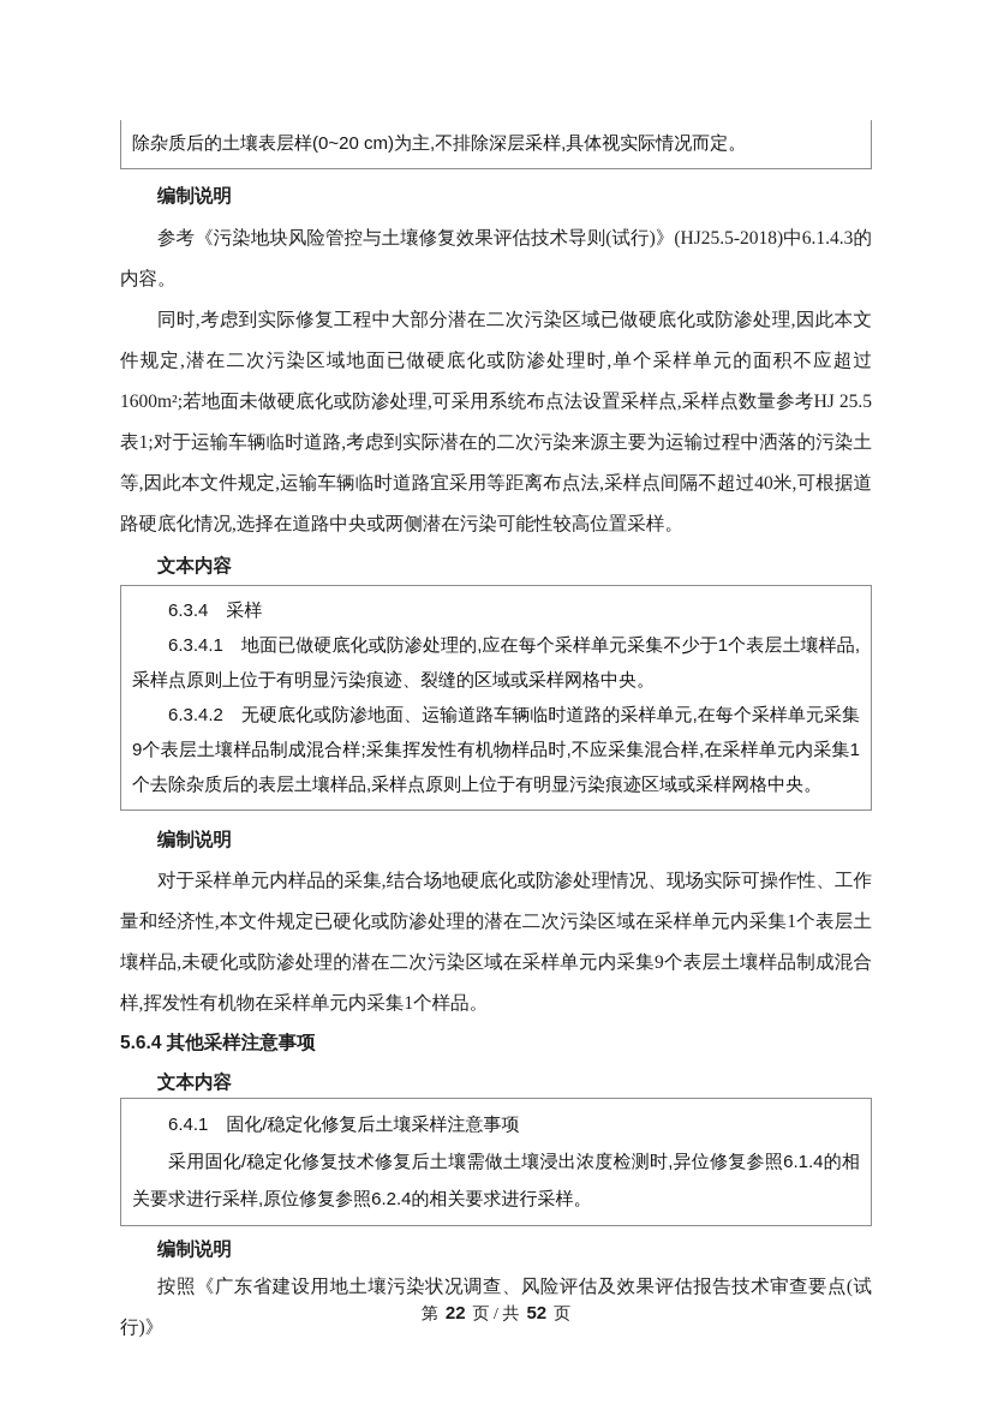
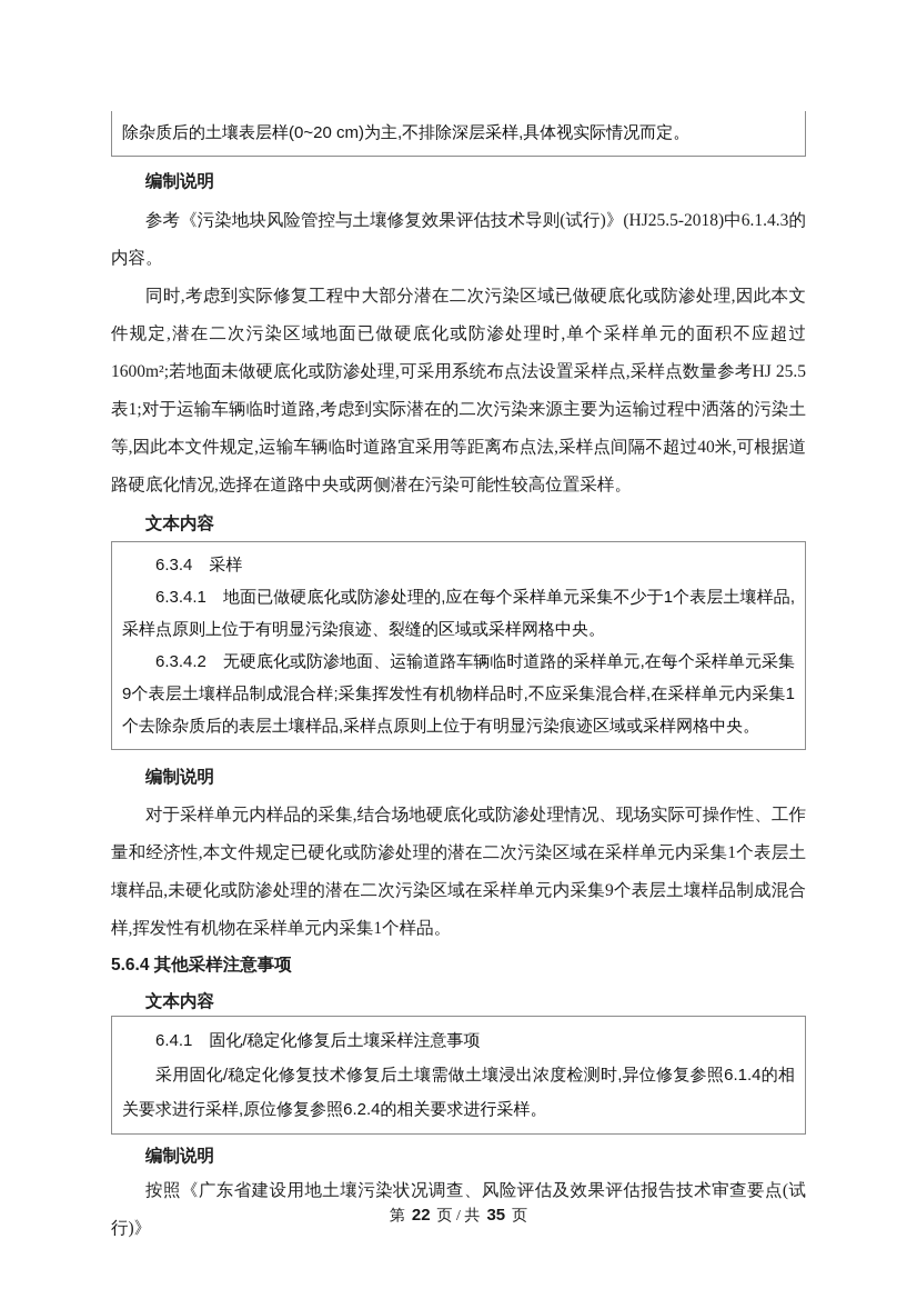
  除杂质后的土壤表层样(0~20 cm)为主,不排除深层采样,具体视实际情况而定。
  编制说明
  参考《污染地块风险管控与土壤修复效果评估技术导则(试行)》(HJ25.5-2018)中6.1.4.3的内容。
  同时,考虑到实际修复工程中大部分潜在二次污染区域已做硬底化或防渗处理,因此本文件规定,潜在二次污染区域地面已做硬底化或防渗处理时,单个采样单元的面积不应超过1600m²;若地面未做硬底化或防渗处理,可采用系统布点法设置采样点,采样点数量参考HJ 25.5表1;对于运输车辆临时道路,考虑到实际潜在的二次污染来源主要为运输过程中洒落的污染土等,因此本文件规定,运输车辆临时道路宜采用等距离布点法,采样点间隔不超过40米,可根据道路硬底化情况,选择在道路中央或两侧潜在污染可能性较高位置采样。
  文本内容
  6.3.4 采样
  6.3.4.1 地面已做硬底化或防渗处理的,应在每个采样单元采集不少于1个表层土壤样品,采样点原则上位于有明显污染痕迹、裂缝的区域或采样网格中央。
  6.3.4.2 无硬底化或防渗地面、运输道路车辆临时道路的采样单元,在每个采样单元采集9个表层土壤样品制成混合样;采集挥发性有机物样品时,不应采集混合样,在采样单元内采集1个去除杂质后的表层土壤样品,采样点原则上位于有明显污染痕迹区域或采样网格中央。
  编制说明
  对于采样单元内样品的采集,结合场地硬底化或防渗处理情况、现场实际可操作性、工作量和经济性,本文件规定已硬化或防渗处理的潜在二次污染区域在采样单元内采集1个表层土壤样品,未硬化或防渗处理的潜在二次污染区域在采样单元内采集9个表层土壤样品制成混合样,挥发性有机物在采样单元内采集1个样品。
  5.6.4 其他采样注意事项
  文本内容
  6.4.1 固化/稳定化修复后土壤采样注意事项
  采用固化/稳定化修复技术修复后土壤需做土壤浸出浓度检测时,异位修复参照6.1.4的相关要求进行采样,原位修复参照6.2.4的相关要求进行采样。
  编制说明
  按照《广东省建设用地土壤污染状况调查、风险评估及效果评估报告技术审查要点(试行)》
  第
  22
  页 / 共
- 52
+ 35
  页
